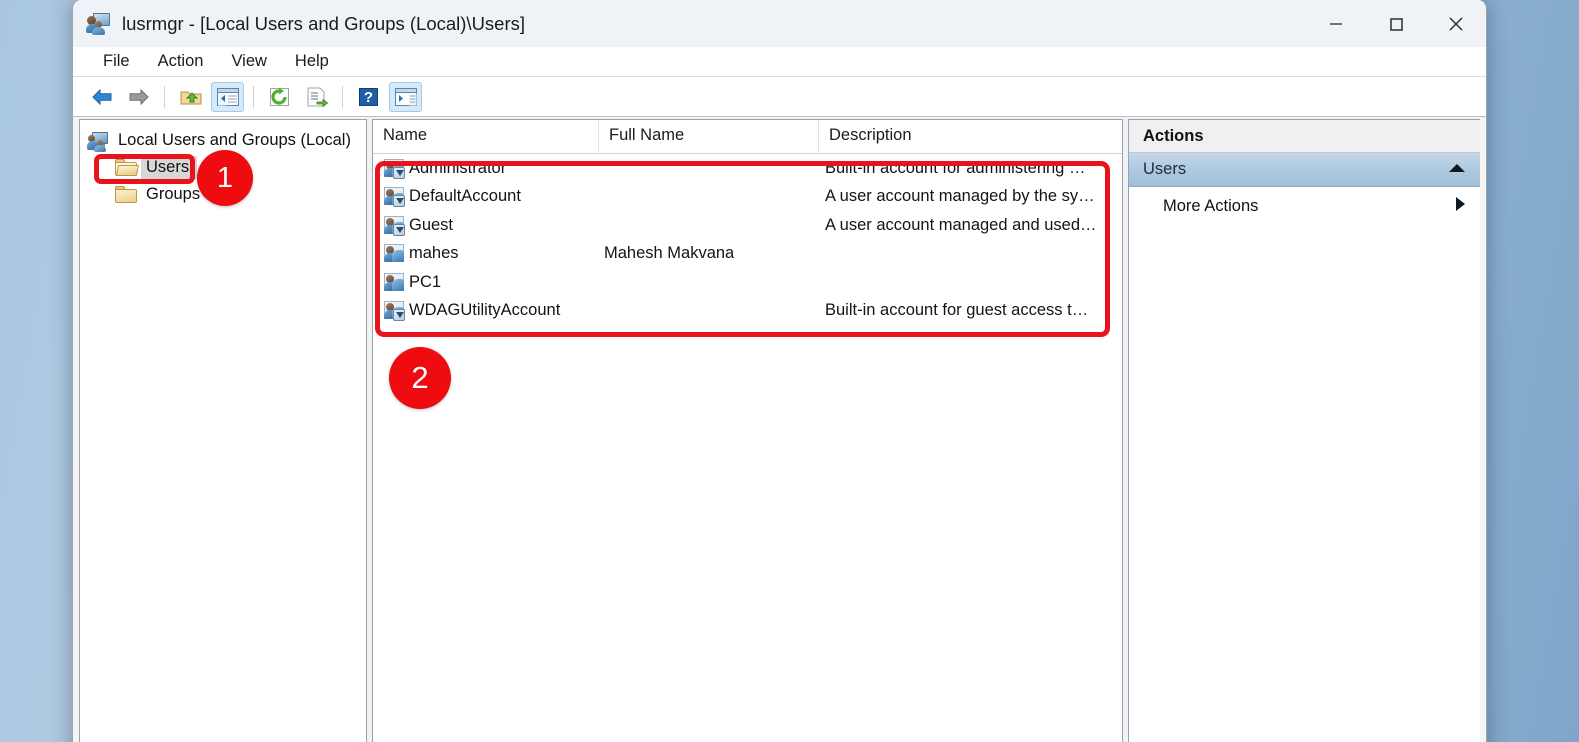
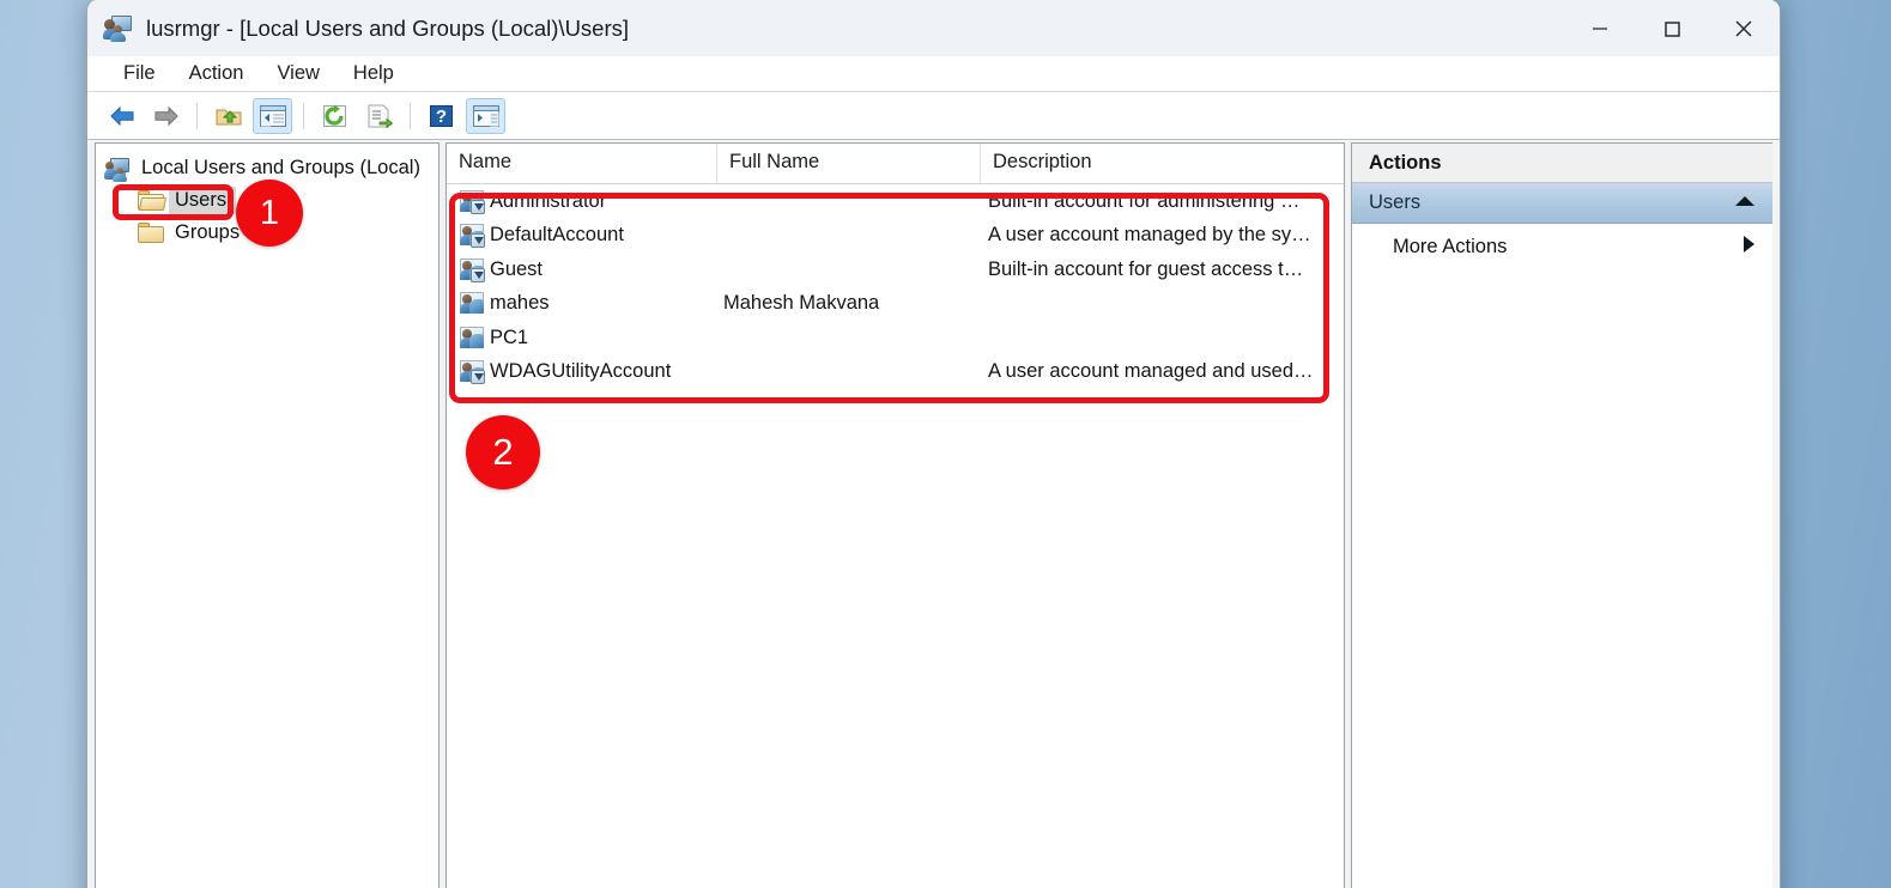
  lusrmgr - [Local Users and Groups (Local)\Users]
  File
  Action
  View
  Help
  ?
  Local Users and Groups (Local)
  Users
  Groups
  Name
  Full Name
  Description
  Administrator
  Built-in account for administering …
  DefaultAccount
  A user account managed by the sy…
  Guest
- A user account managed and used…
+ Built-in account for guest access t…
  mahes
  Mahesh Makvana
  PC1
  WDAGUtilityAccount
- Built-in account for guest access t…
+ A user account managed and used…
  Actions
  Users
  More Actions
  1
  2
